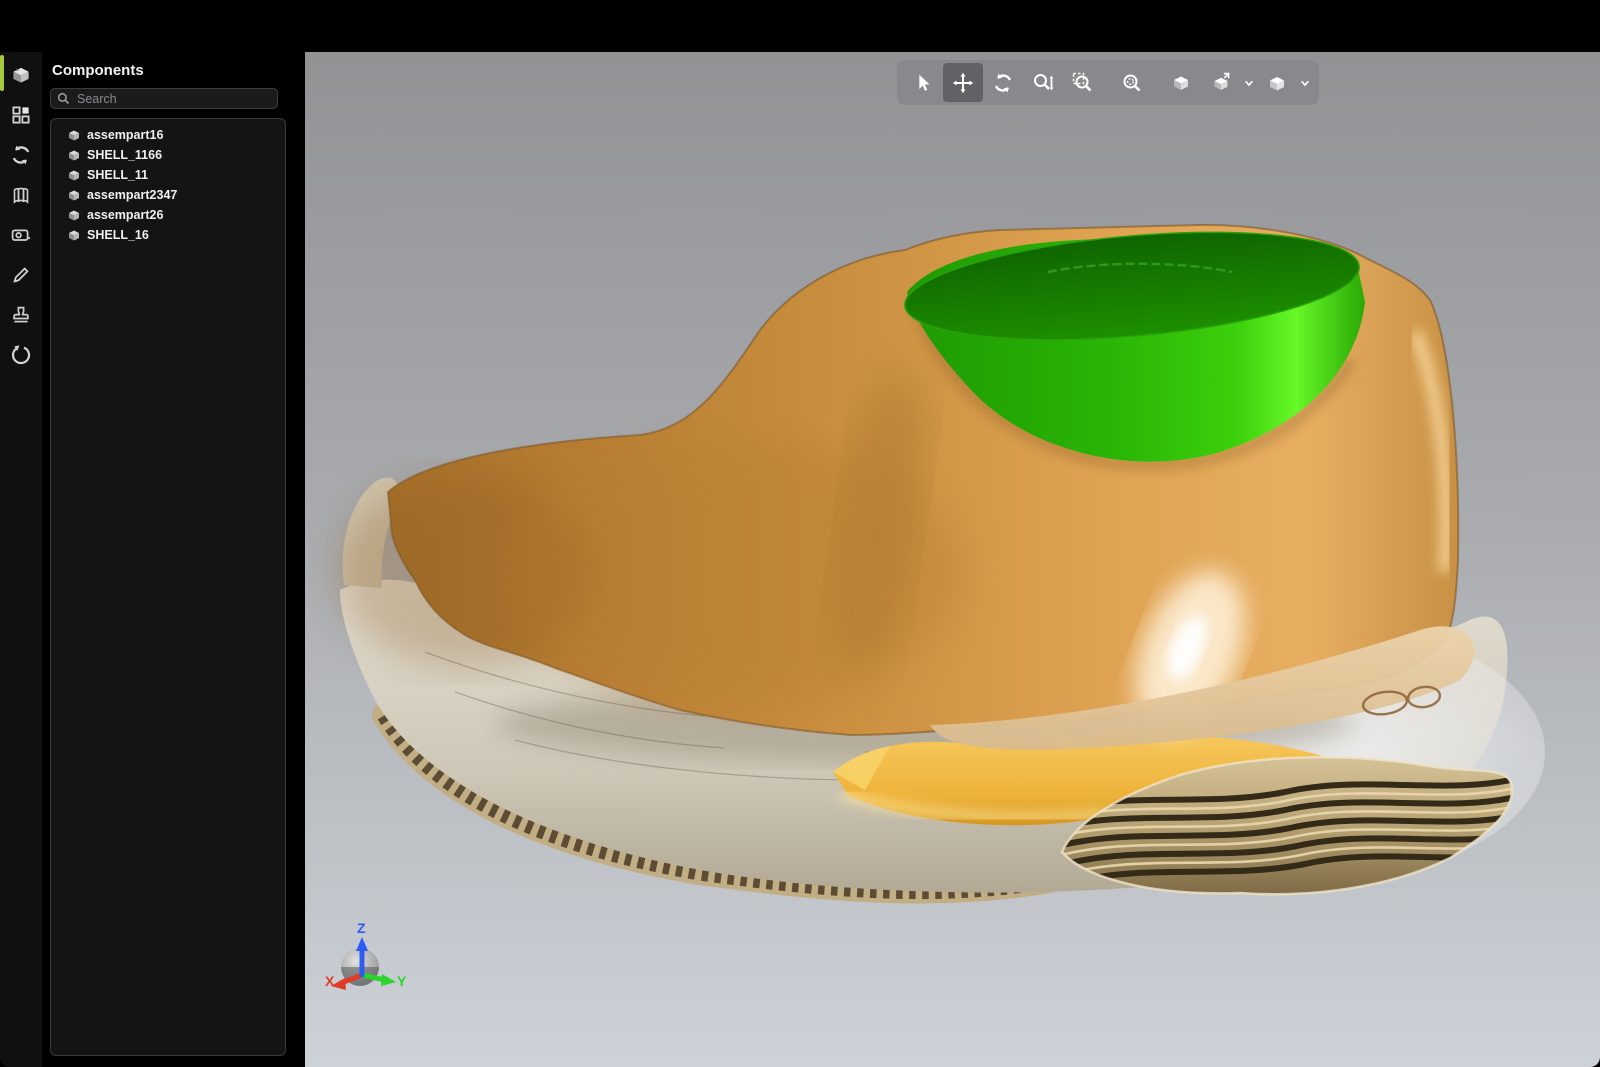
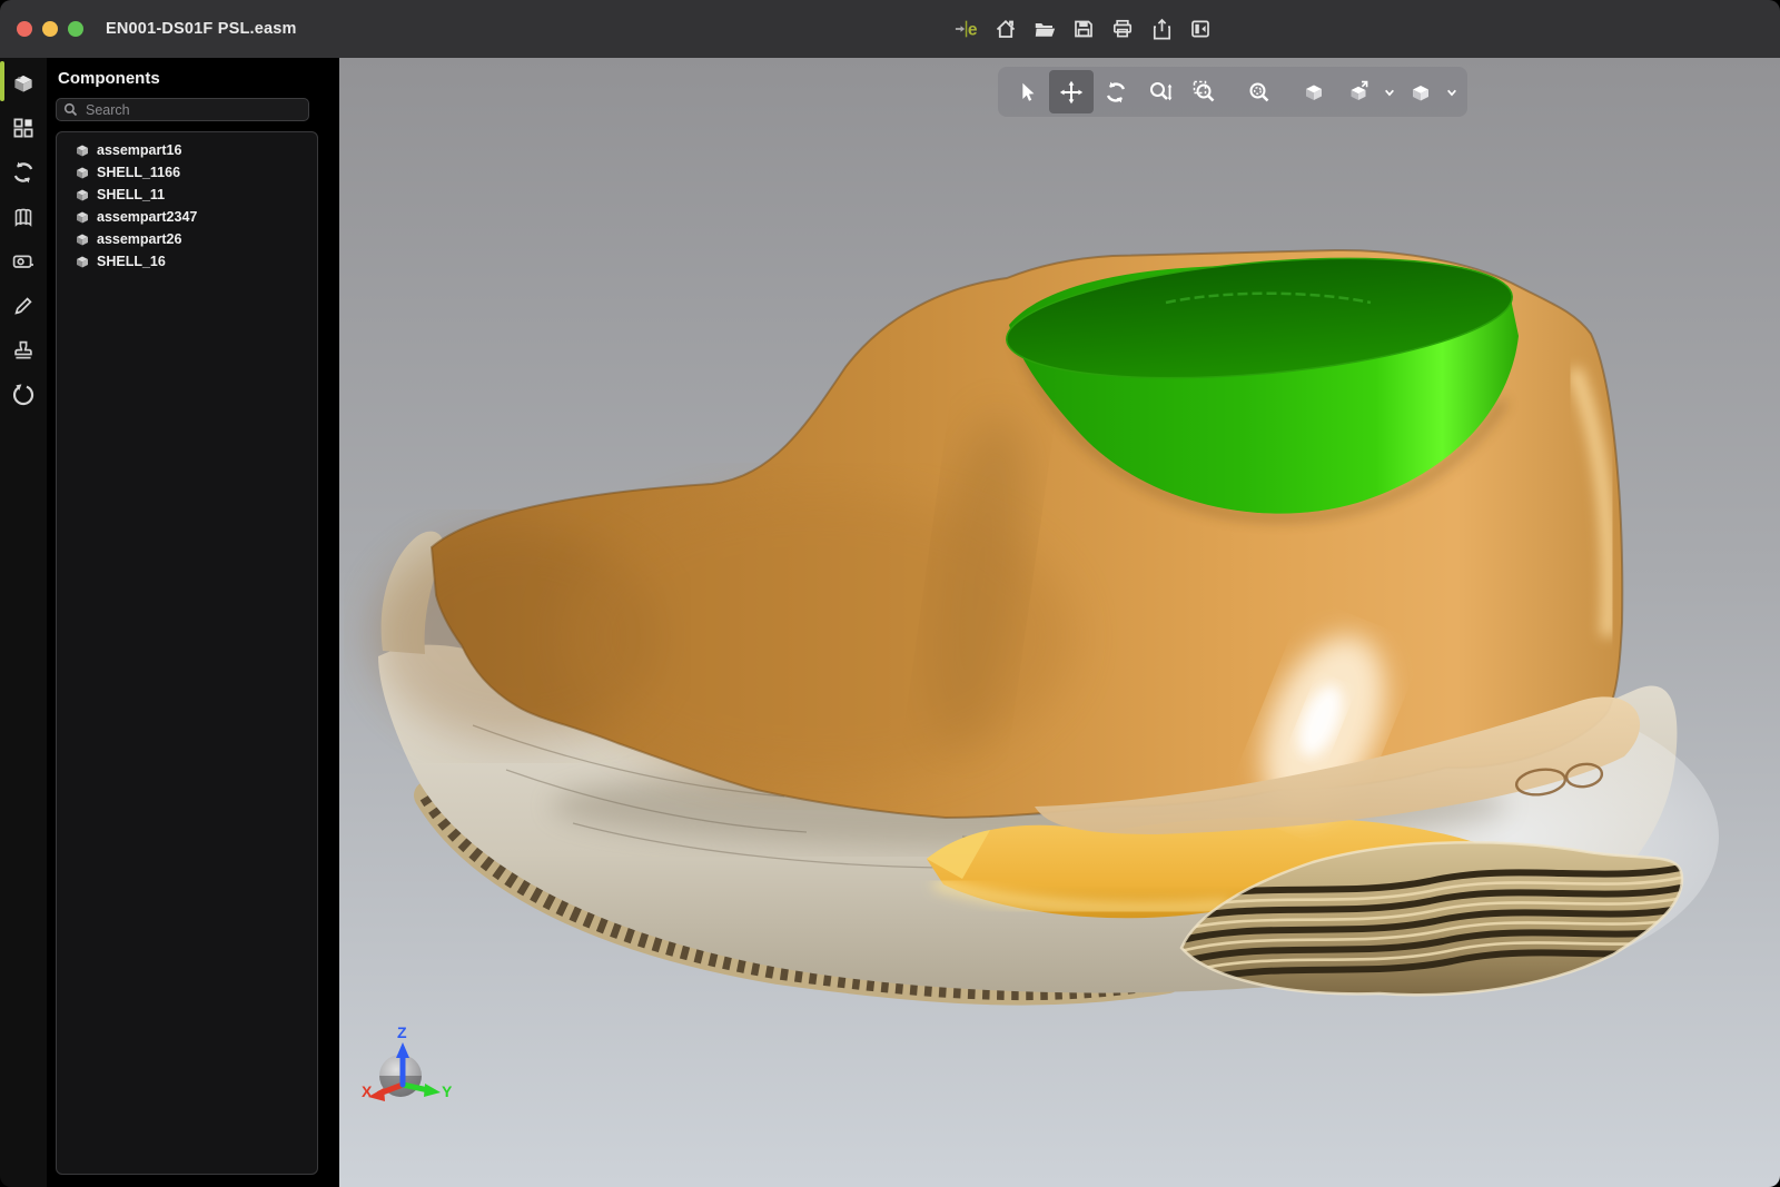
+ EN001-DS01F PSL.easm
+ e
  Components
  Search
  assempart16
  SHELL_1166
  SHELL_11
  assempart2347
  assempart26
  SHELL_16
  X
  Y
  Z
